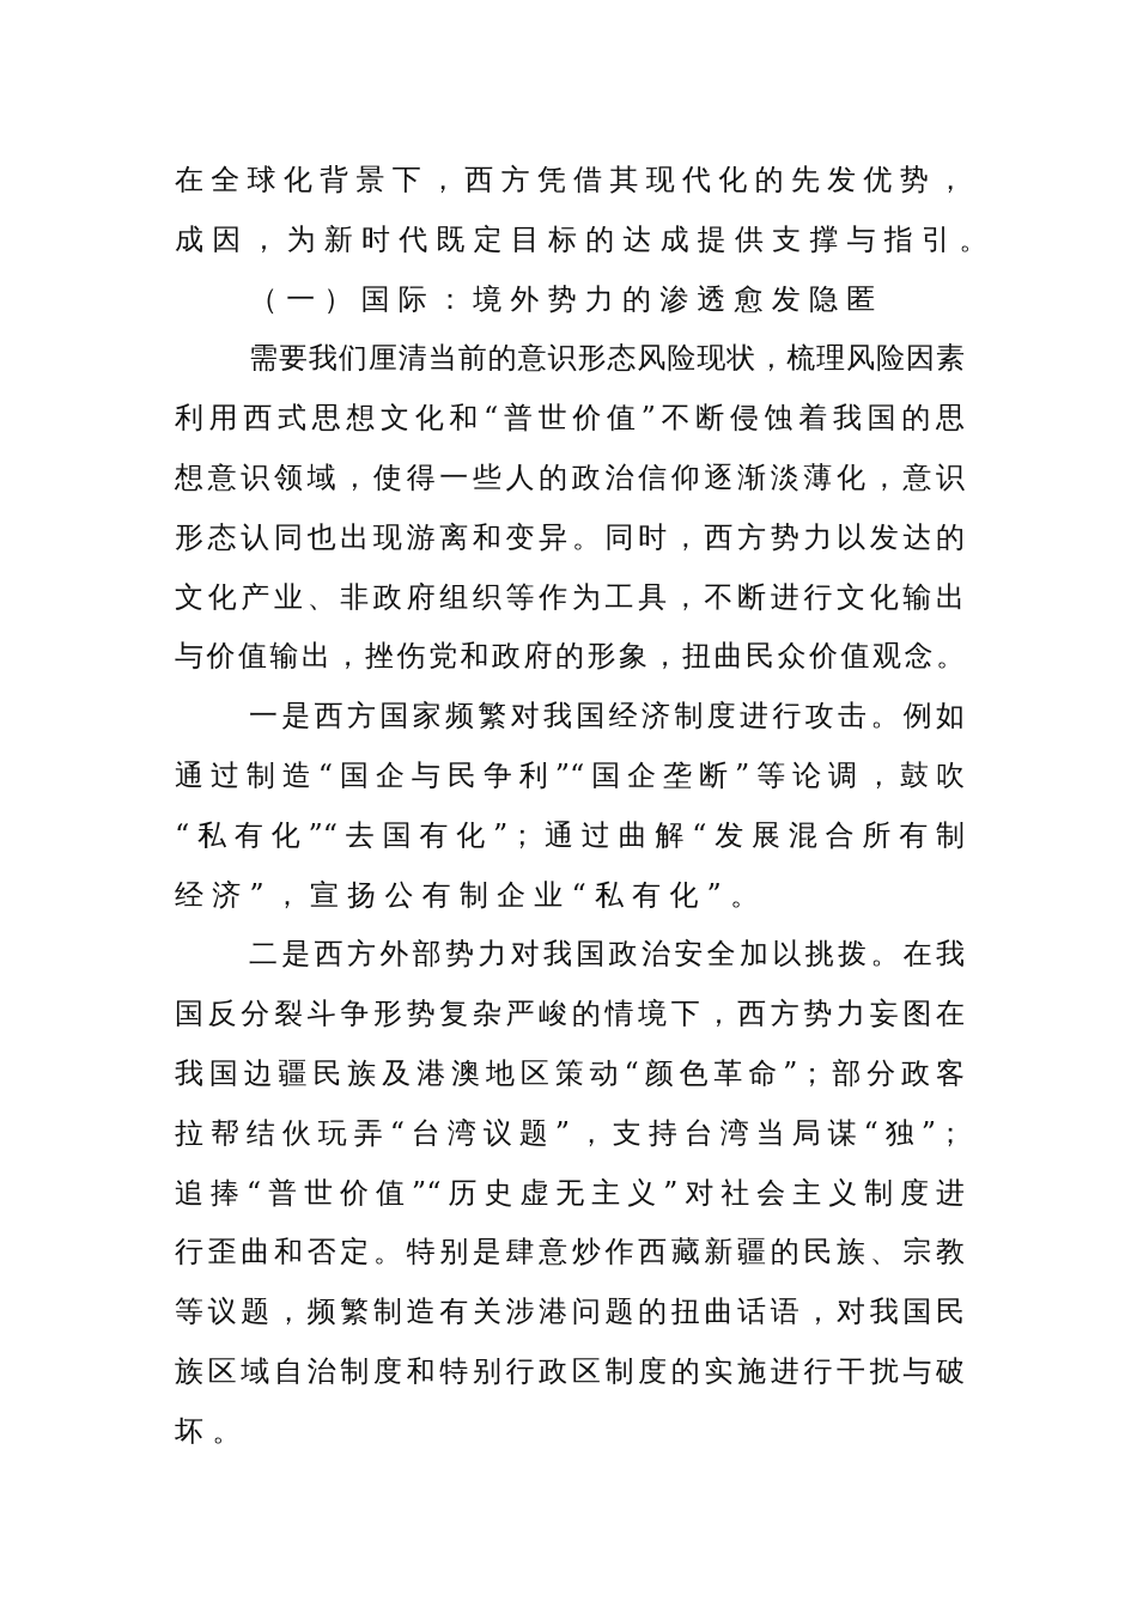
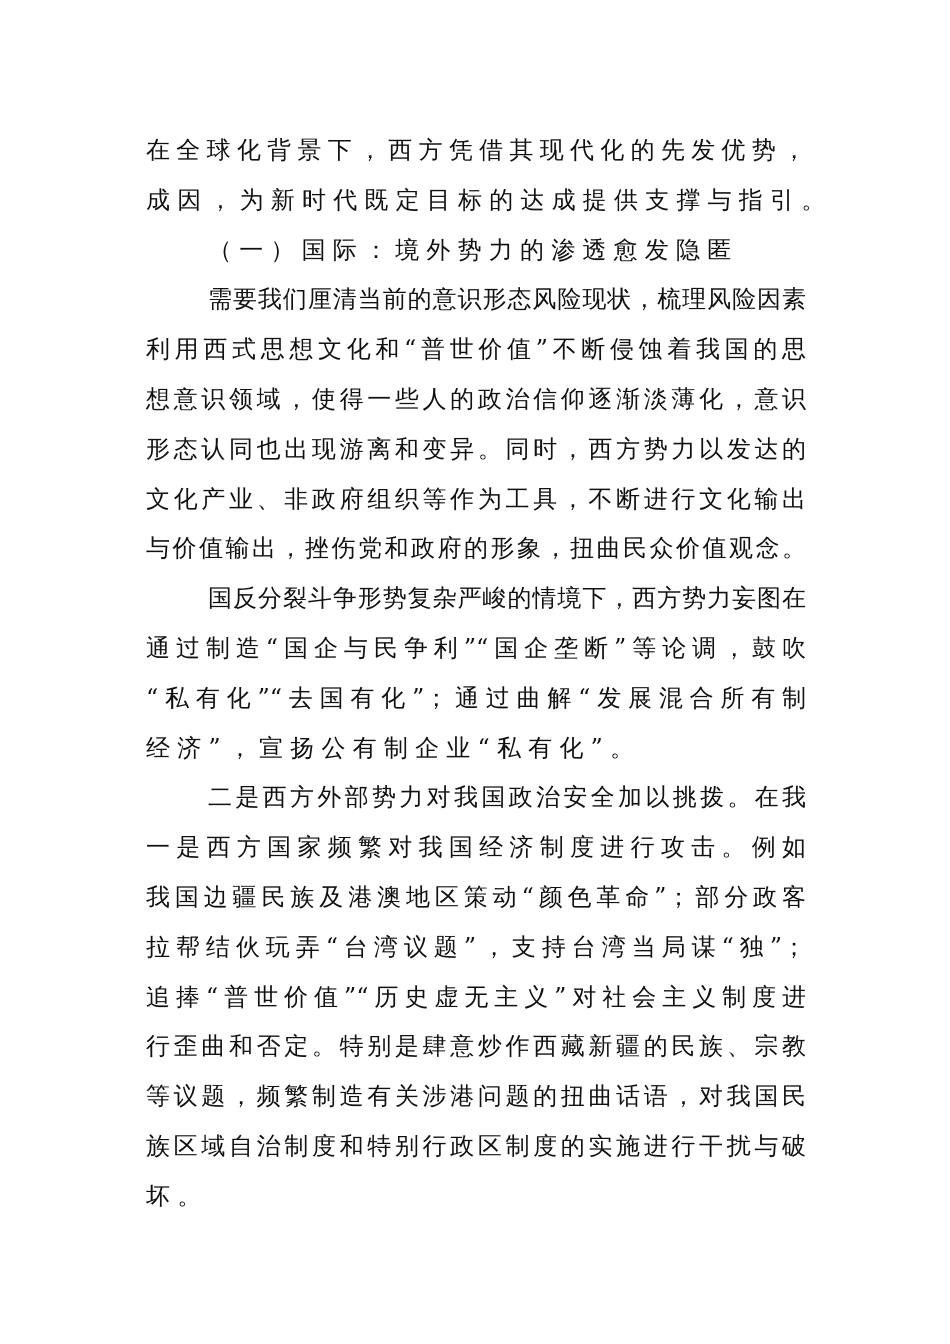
  在全球化背景下，西方凭借其现代化的先发优势，
  成因，为新时代既定目标的达成提供支撑与指引。
  （一）国际：境外势力的渗透愈发隐匿
  需要我们厘清当前的意识形态风险现状，梳理风险因素
  利用西式思想文化和“普世价值”不断侵蚀着我国的思
  想意识领域，使得一些人的政治信仰逐渐淡薄化，意识
  形态认同也出现游离和变异。同时，西方势力以发达的
  文化产业、非政府组织等作为工具，不断进行文化输出
  与价值输出，挫伤党和政府的形象，扭曲民众价值观念。
- 一是西方国家频繁对我国经济制度进行攻击。例如
+ 国反分裂斗争形势复杂严峻的情境下，西方势力妄图在
  通过制造“国企与民争利”“国企垄断”等论调，鼓吹
  “私有化”“去国有化”；通过曲解“发展混合所有制
  经济”，宣扬公有制企业“私有化”。
  二是西方外部势力对我国政治安全加以挑拨。在我
- 国反分裂斗争形势复杂严峻的情境下，西方势力妄图在
+ 一是西方国家频繁对我国经济制度进行攻击。例如
  我国边疆民族及港澳地区策动“颜色革命”；部分政客
  拉帮结伙玩弄“台湾议题”，支持台湾当局谋“独”；
  追捧“普世价值”“历史虚无主义”对社会主义制度进
  行歪曲和否定。特别是肆意炒作西藏新疆的民族、宗教
  等议题，频繁制造有关涉港问题的扭曲话语，对我国民
  族区域自治制度和特别行政区制度的实施进行干扰与破
  坏。
